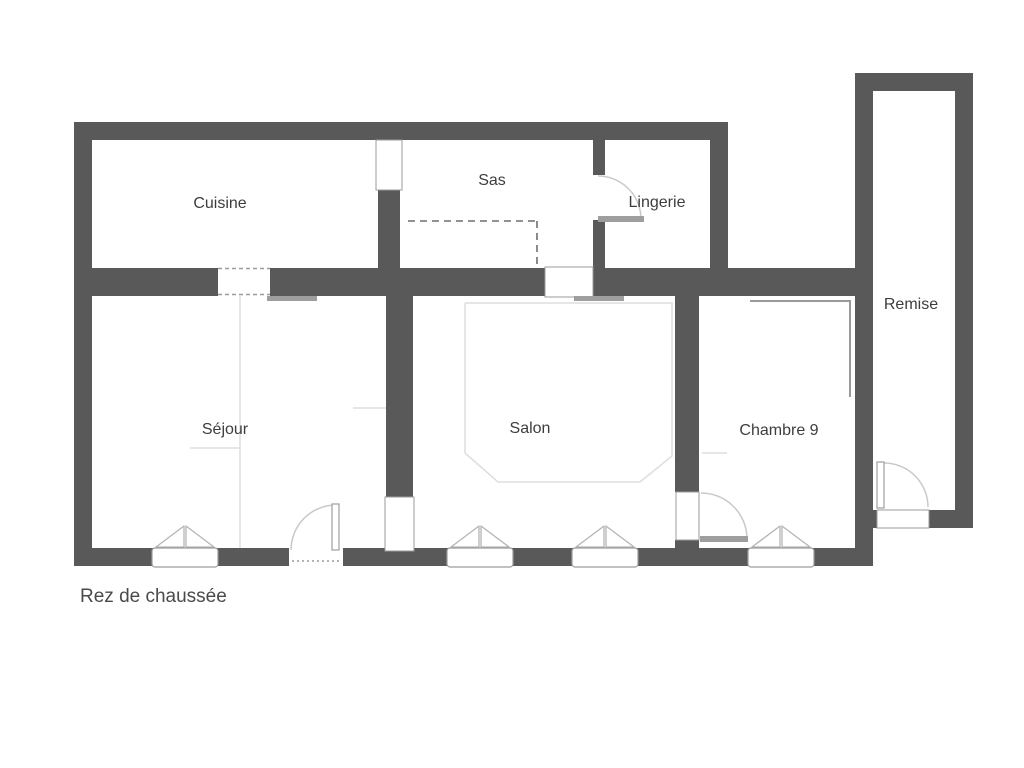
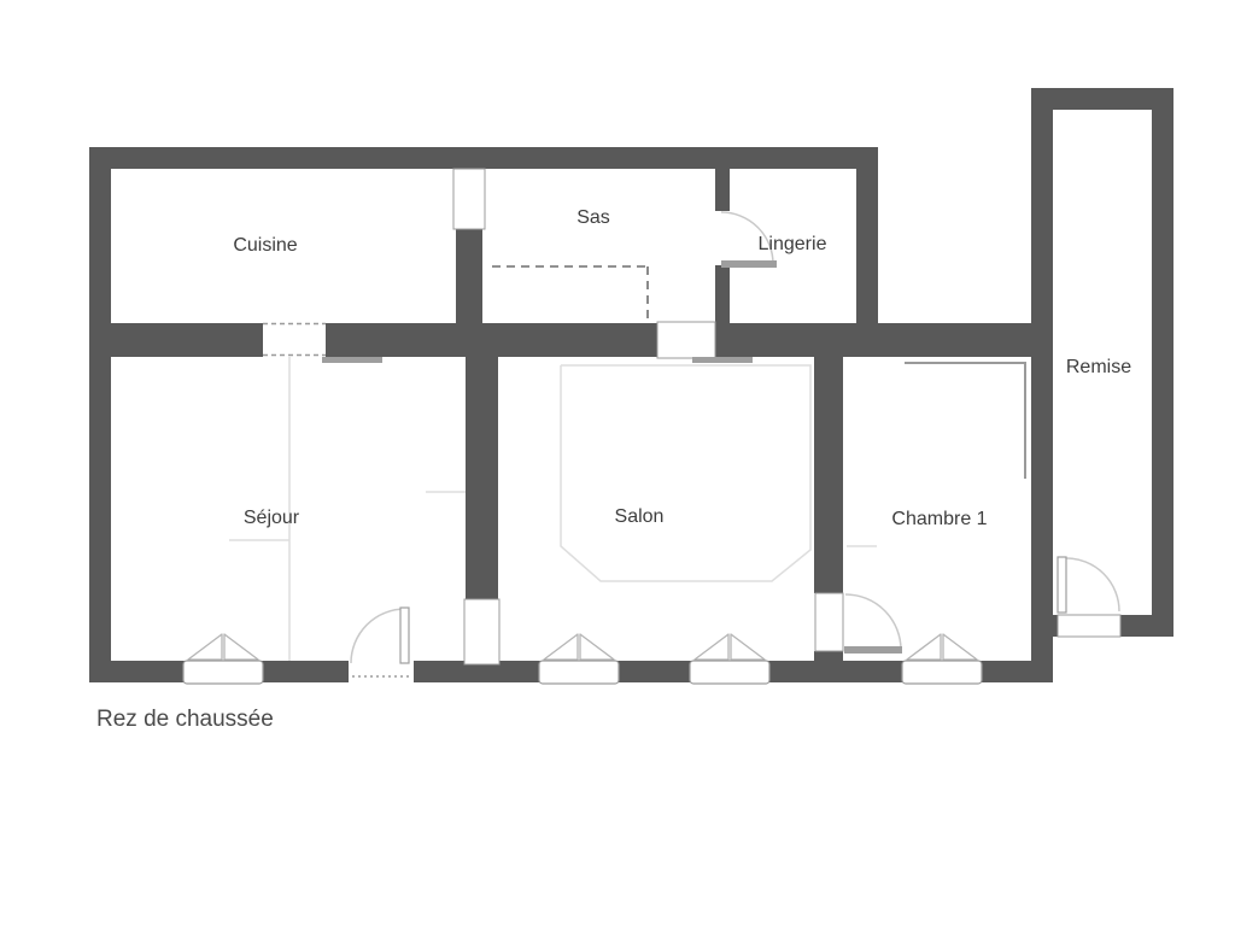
  Cuisine
  Sas
  Lingerie
  Remise
  Séjour
  Salon
- Chambre 9
+ Chambre 1
  Rez de chaussée
